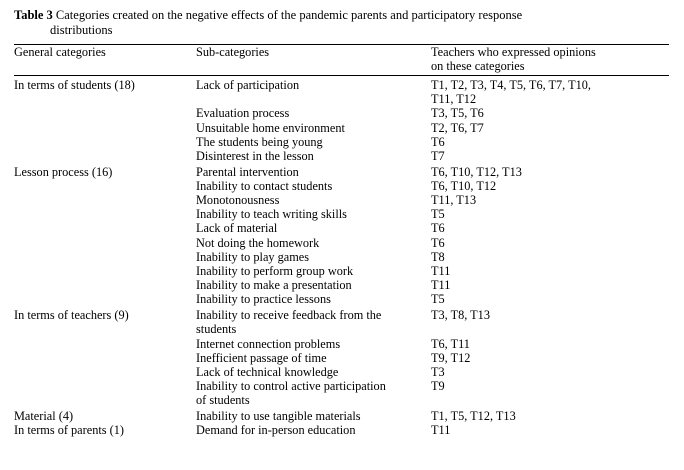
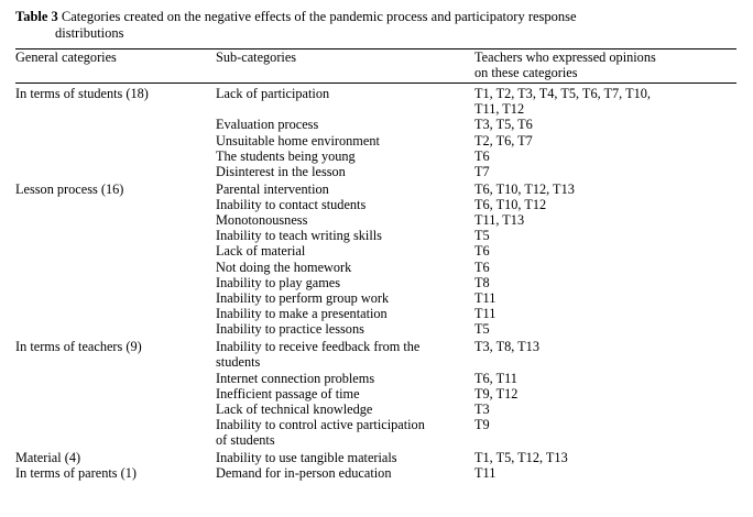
- Table 3 Categories created on the negative effects of the pandemic parents and participatory response
+ Table 3 Categories created on the negative effects of the pandemic process and participatory response
  distributions
  General categories	Sub-categories	Teachers who expressed opinions on these categories
  In terms of students (18)	Lack of participation	T1, T2, T3, T4, T5, T6, T7, T10,T11, T12
  	Evaluation process	T3, T5, T6
  	Unsuitable home environment	T2, T6, T7
  	The students being young	T6
  	Disinterest in the lesson	T7
  Lesson process (16)	Parental intervention	T6, T10, T12, T13
  	Inability to contact students	T6, T10, T12
  	Monotonousness	T11, T13
  	Inability to teach writing skills	T5
  	Lack of material	T6
  	Not doing the homework	T6
  	Inability to play games	T8
  	Inability to perform group work	T11
  	Inability to make a presentation	T11
  	Inability to practice lessons	T5
  In terms of teachers (9)	Inability to receive feedback from thestudents	T3, T8, T13
  	Internet connection problems	T6, T11
  	Inefficient passage of time	T9, T12
  	Lack of technical knowledge	T3
  	Inability to control active participationof students	T9
  Material (4)	Inability to use tangible materials	T1, T5, T12, T13
  In terms of parents (1)	Demand for in-person education	T11
